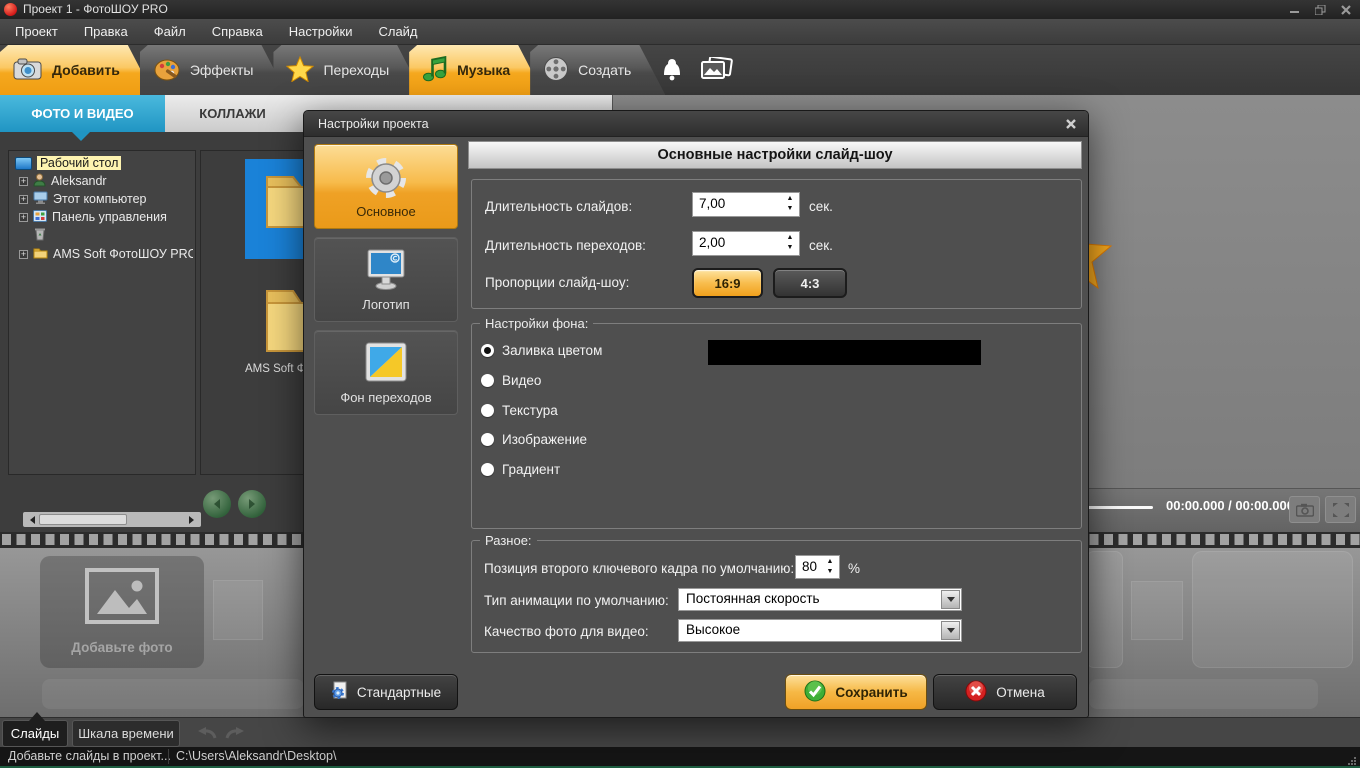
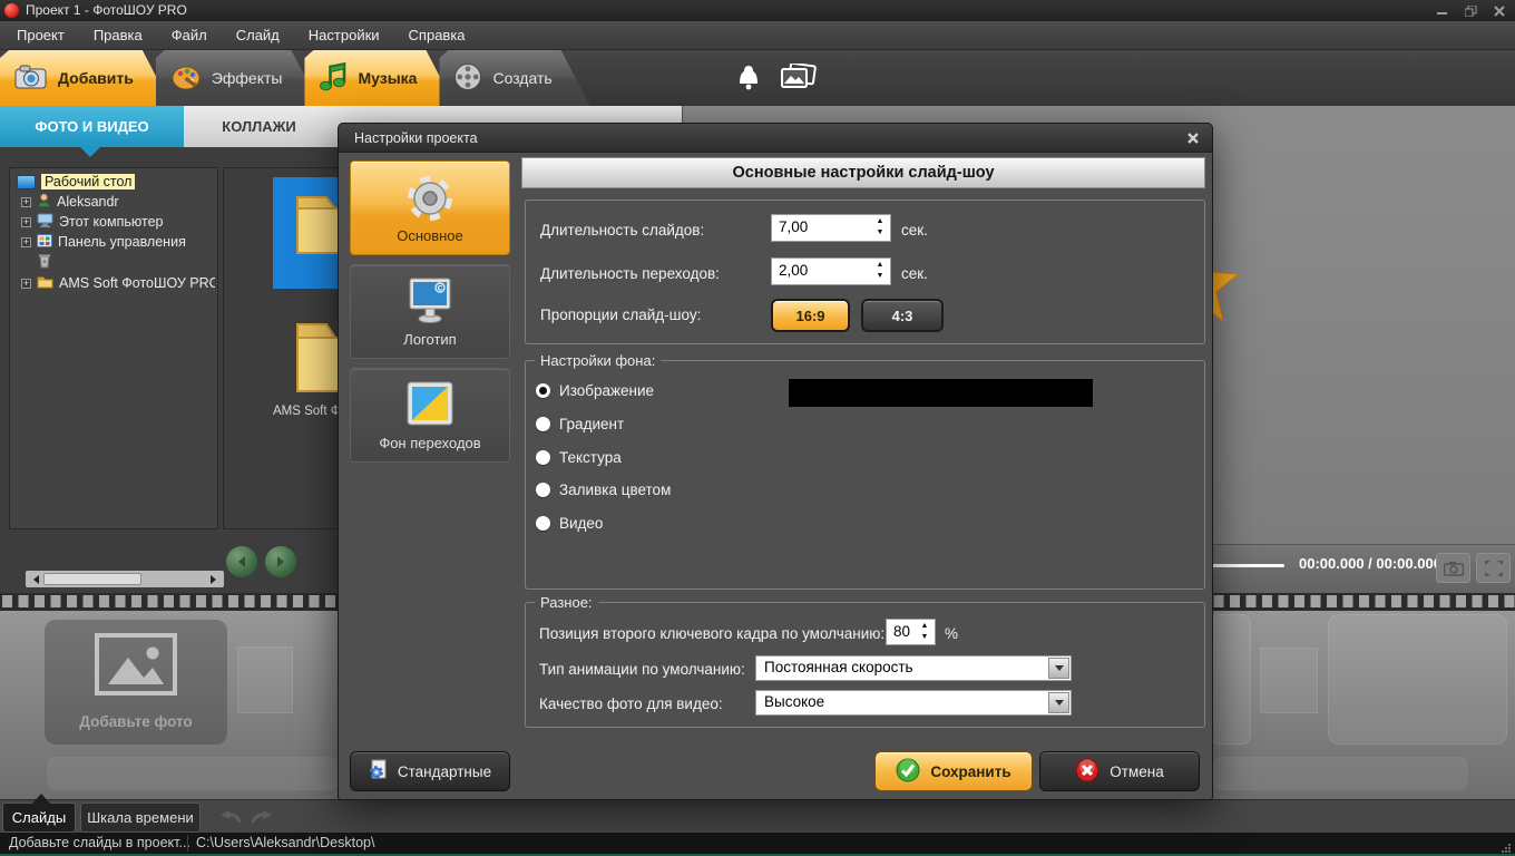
  Проект 1 - ФотоШОУ PRO
  Проект
  Правка
  Файл
- Справка
+ Слайд
  Настройки
- Слайд
+ Справка
  Добавить
  Эффекты
- Переходы
  Музыка
  Создать
  КОЛЛАЖИ
  ФОТО И ВИДЕО
  Рабочий стол
  Aleksandr
  Этот компьютер
  Панель управления
  AMS Soft ФотоШОУ PRO
  00:00.000 / 00:00.00
  Добавьте фото
  Слайды
  Шкала времени
  Добавьте слайды в проект...
  C:\Users\Aleksandr\Desktop\
  Настройки проекта
  Основное
  Логотип
  Фон переходов
  Основные настройки слайд-шоу
  Длительность слайдов:
  7,00
  сек.
  Длительность переходов:
  2,00
  сек.
  Пропорции слайд-шоу:
  16:9
  4:3
  Настройки фона:
- Заливка цветом
+ Изображение
- Видео
+ Градиент
  Текстура
- Изображение
+ Заливка цветом
- Градиент
+ Видео
  Разное:
  Позиция второго ключевого кадра по умолчанию:
  80
  %
  Тип анимации по умолчанию:
  Постоянная скорость
  Качество фото для видео:
  Высокое
  Стандартные
  Сохранить
  Отмена
